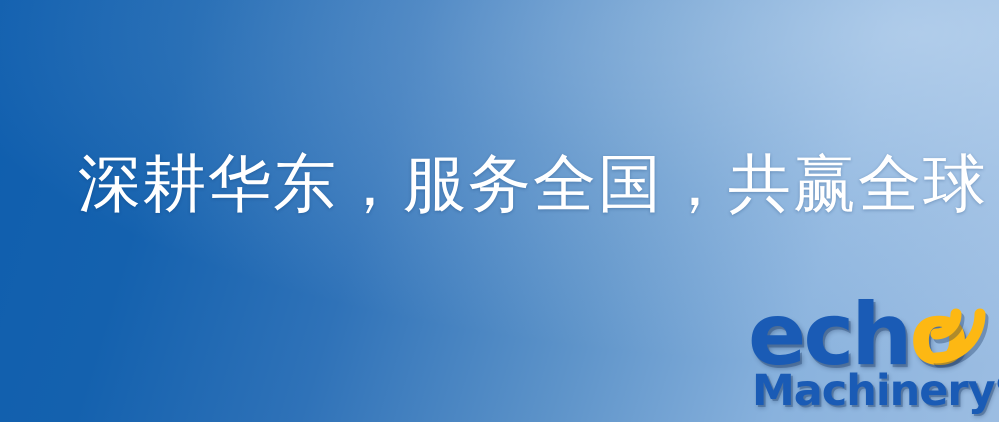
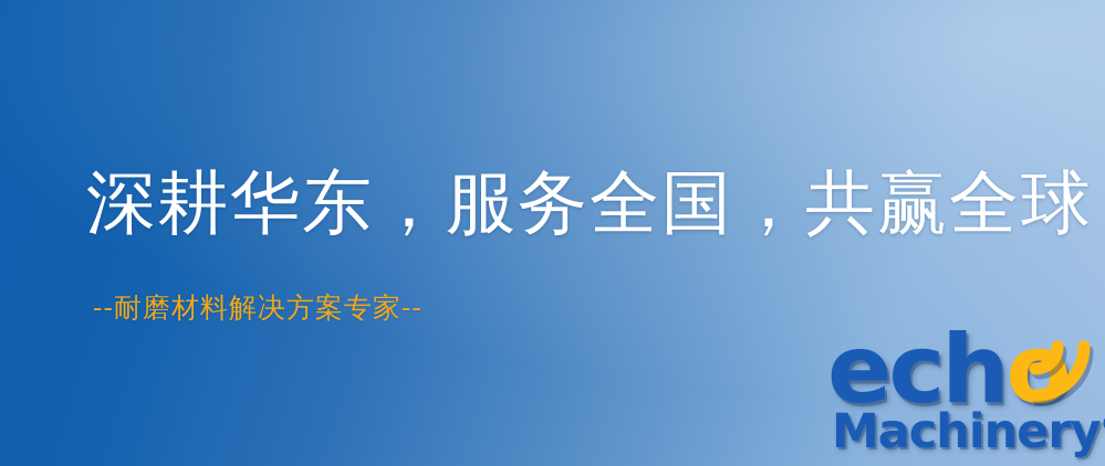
  深耕华东，服务全国，共赢全球
+ --耐磨材料解决方案专家--
  ech
  Machinery
